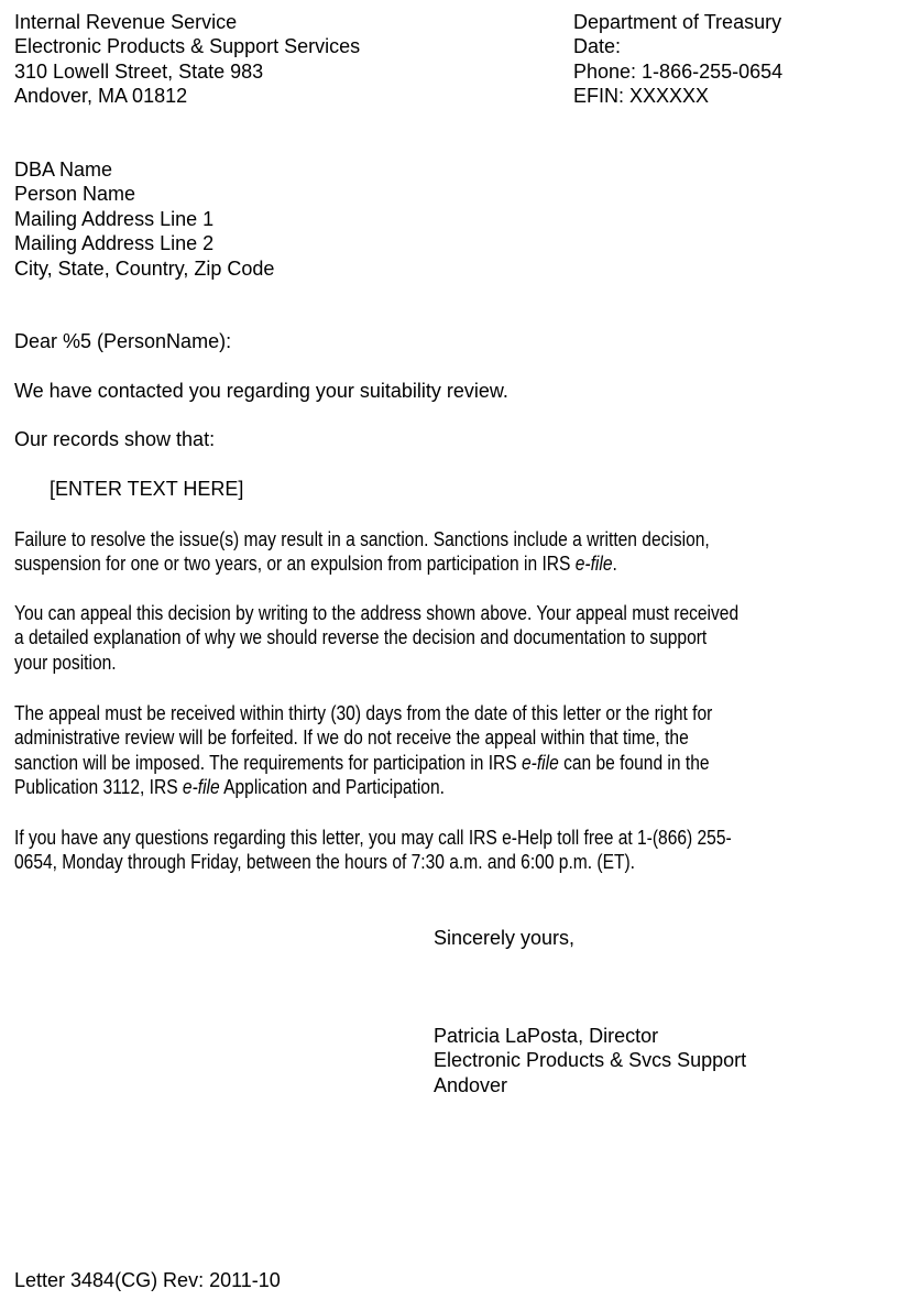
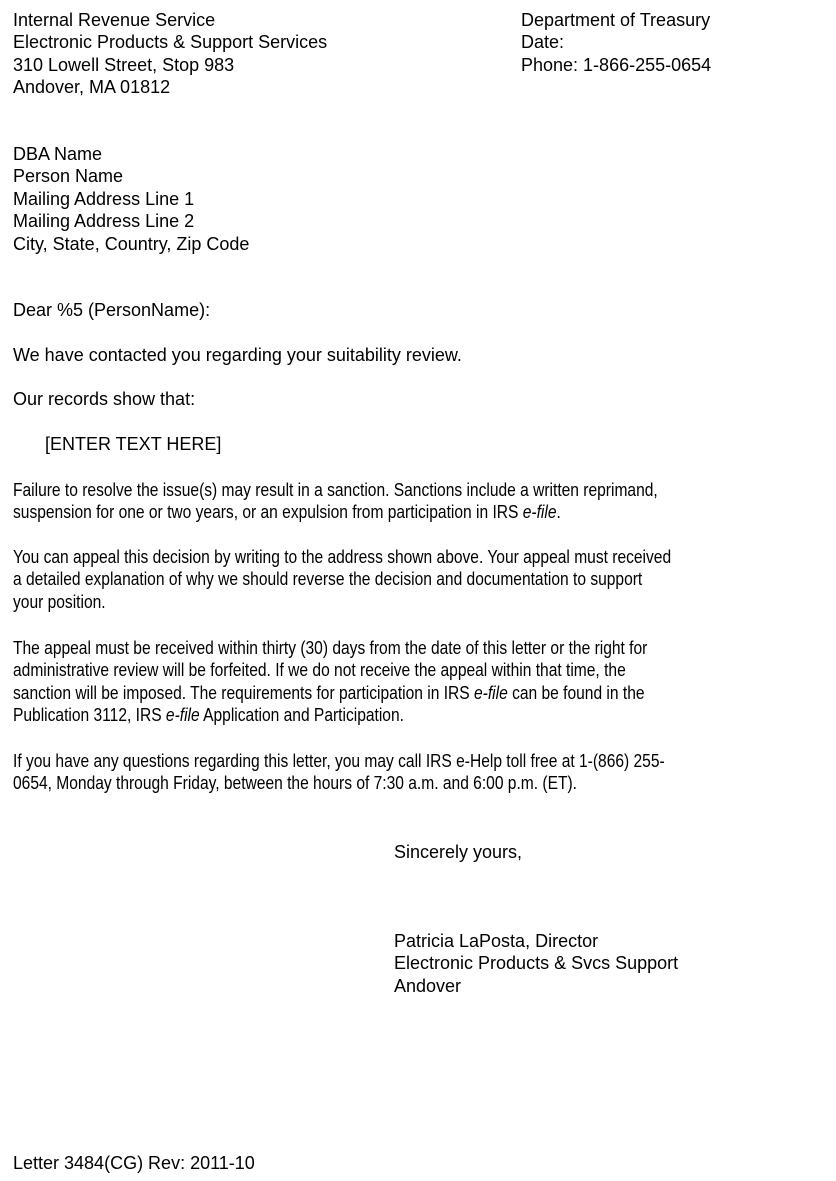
  Internal Revenue Service
  Electronic Products & Support Services
- 310 Lowell Street, State 983
+ 310 Lowell Street, Stop 983
  Andover, MA 01812
  Department of Treasury
  Date:
  Phone: 1-866-255-0654
- EFIN: XXXXXX
  DBA Name
  Person Name
  Mailing Address Line 1
  Mailing Address Line 2
  City, State, Country, Zip Code
  Dear %5 (PersonName):
  We have contacted you regarding your suitability review.
  Our records show that:
  [ENTER TEXT HERE]
- Failure to resolve the issue(s) may result in a sanction. Sanctions include a written decision,
+ Failure to resolve the issue(s) may result in a sanction. Sanctions include a written reprimand,
  suspension for one or two years, or an expulsion from participation in IRS e-file.
  You can appeal this decision by writing to the address shown above. Your appeal must received
  a detailed explanation of why we should reverse the decision and documentation to support
  your position.
  The appeal must be received within thirty (30) days from the date of this letter or the right for
  administrative review will be forfeited. If we do not receive the appeal within that time, the
  sanction will be imposed. The requirements for participation in IRS e-file can be found in the
  Publication 3112, IRS e-file Application and Participation.
  If you have any questions regarding this letter, you may call IRS e-Help toll free at 1-(866) 255-
  0654, Monday through Friday, between the hours of 7:30 a.m. and 6:00 p.m. (ET).
  Sincerely yours,
  Patricia LaPosta, Director
  Electronic Products & Svcs Support
  Andover
  Letter 3484(CG) Rev: 2011-10
